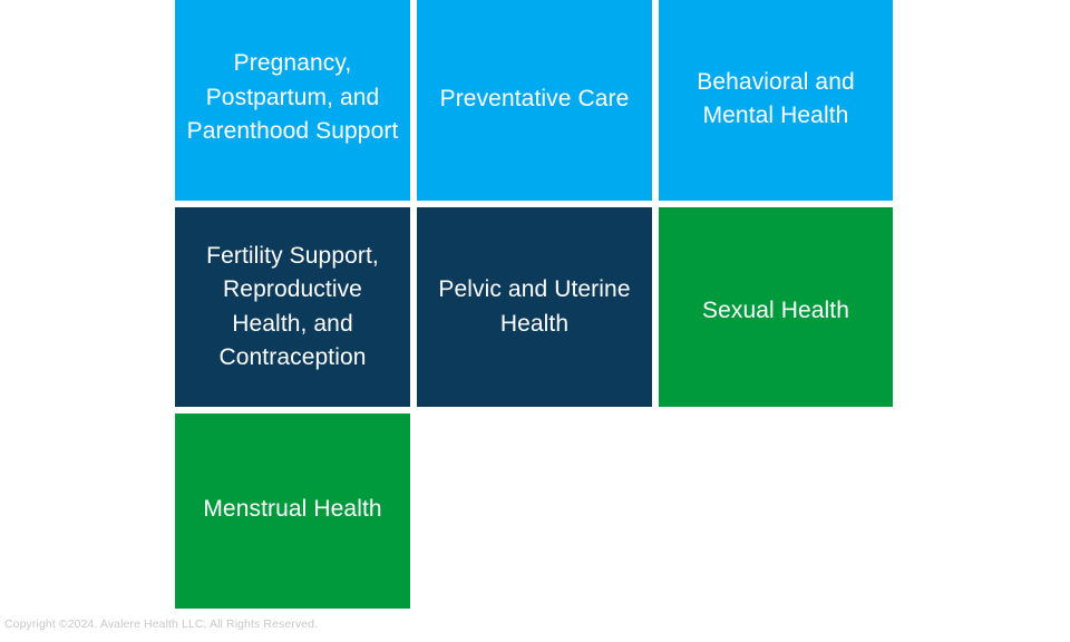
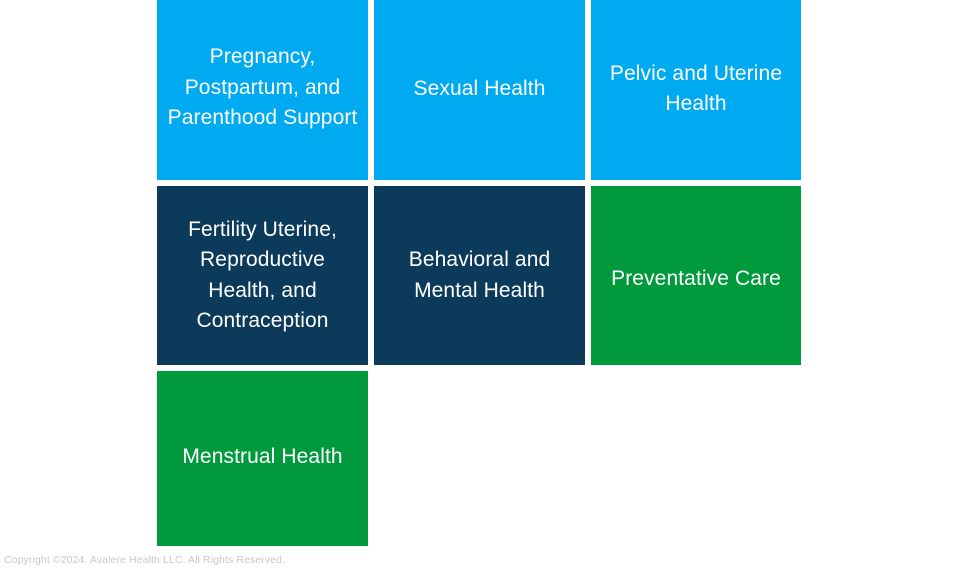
  Pregnancy, Postpartum, and Parenthood Support
- Preventative Care
+ Sexual Health
- Behavioral and Mental Health
+ Pelvic and Uterine Health
- Fertility Support, Reproductive Health, and Contraception
+ Fertility Uterine, Reproductive Health, and Contraception
- Pelvic and Uterine Health
+ Behavioral and Mental Health
- Sexual Health
+ Preventative Care
  Menstrual Health
  Copyright ©2024. Avalere Health LLC. All Rights Reserved.
